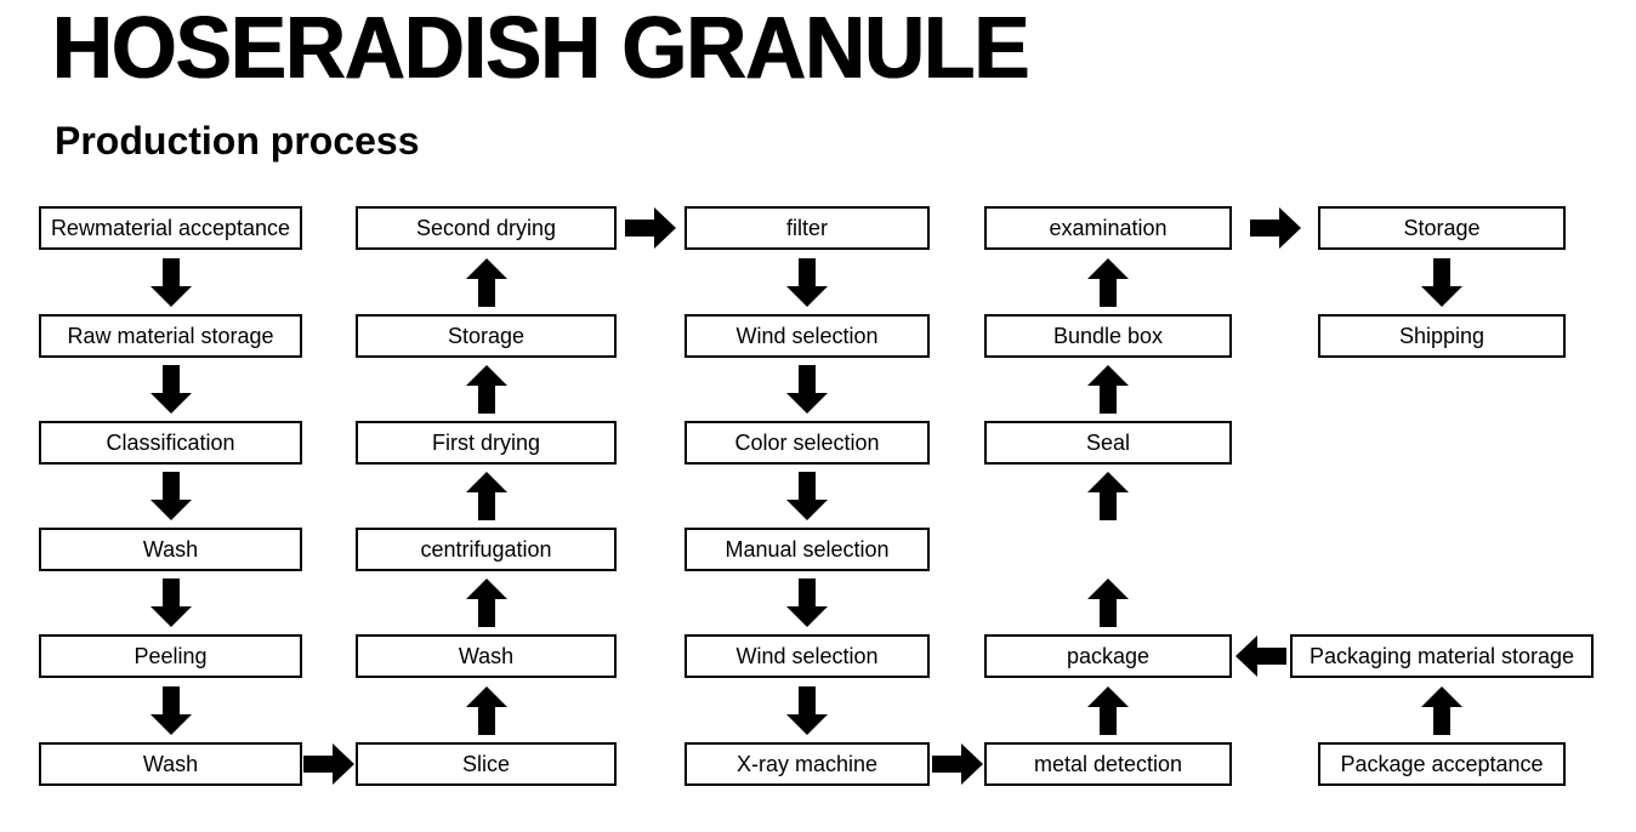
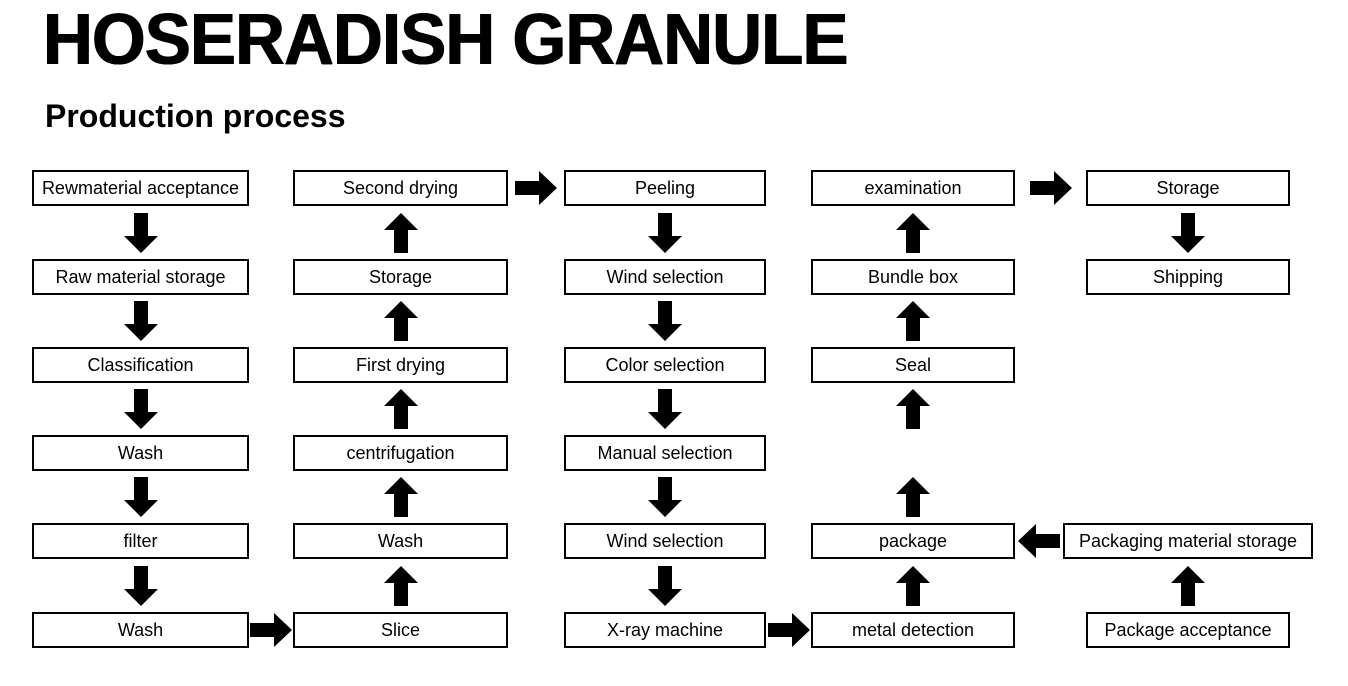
  HOSERADISH GRANULE
  Production process
  Rewmaterial acceptance
  Raw material storage
  Classification
  Wash
- Peeling
+ filter
  Wash
  Second drying
  Storage
  First drying
  centrifugation
  Wash
  Slice
- filter
+ Peeling
  Wind selection
  Color selection
  Manual selection
  Wind selection
  X-ray machine
  examination
  Bundle box
  Seal
  package
  metal detection
  Storage
  Shipping
  Packaging material storage
  Package acceptance
